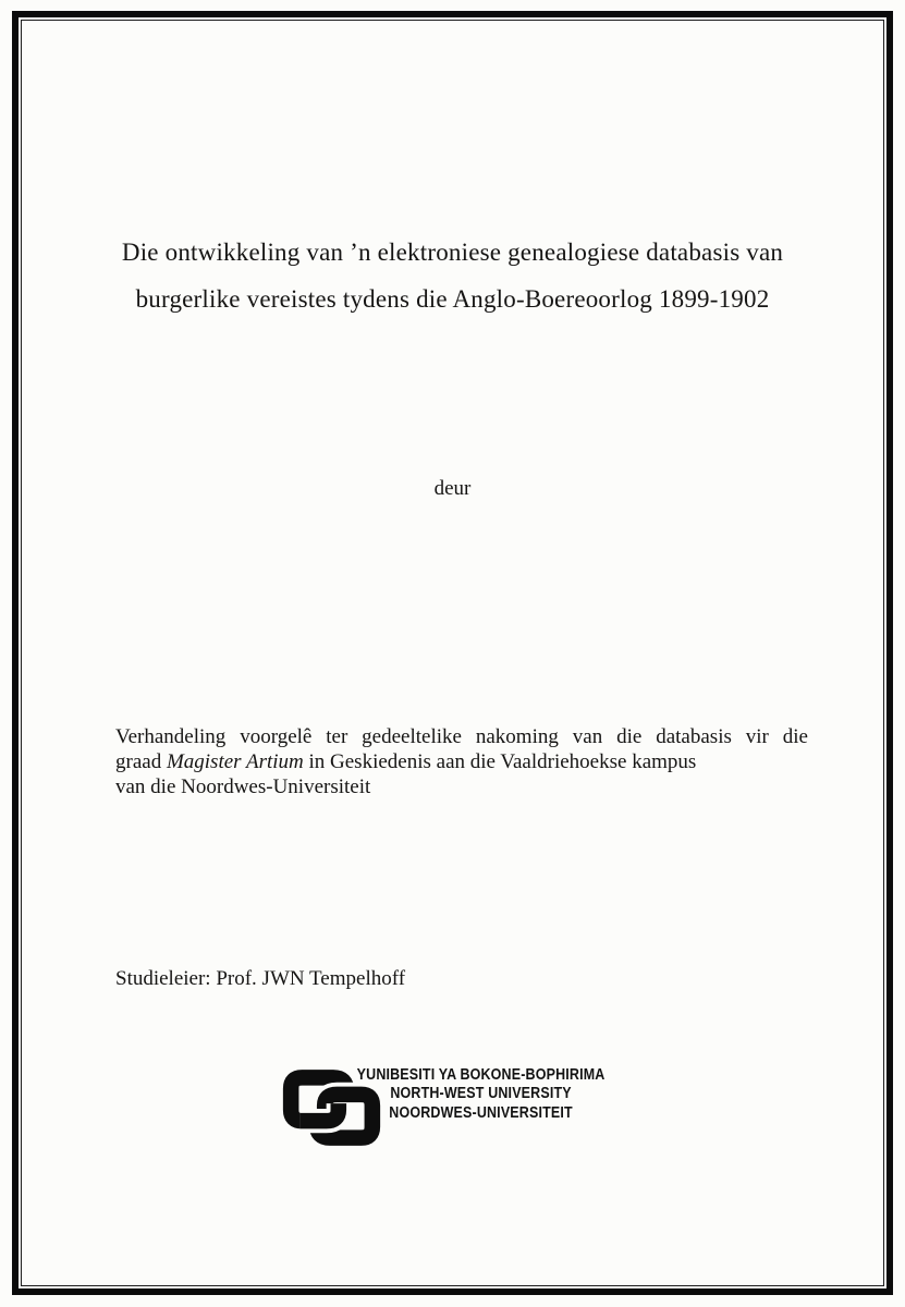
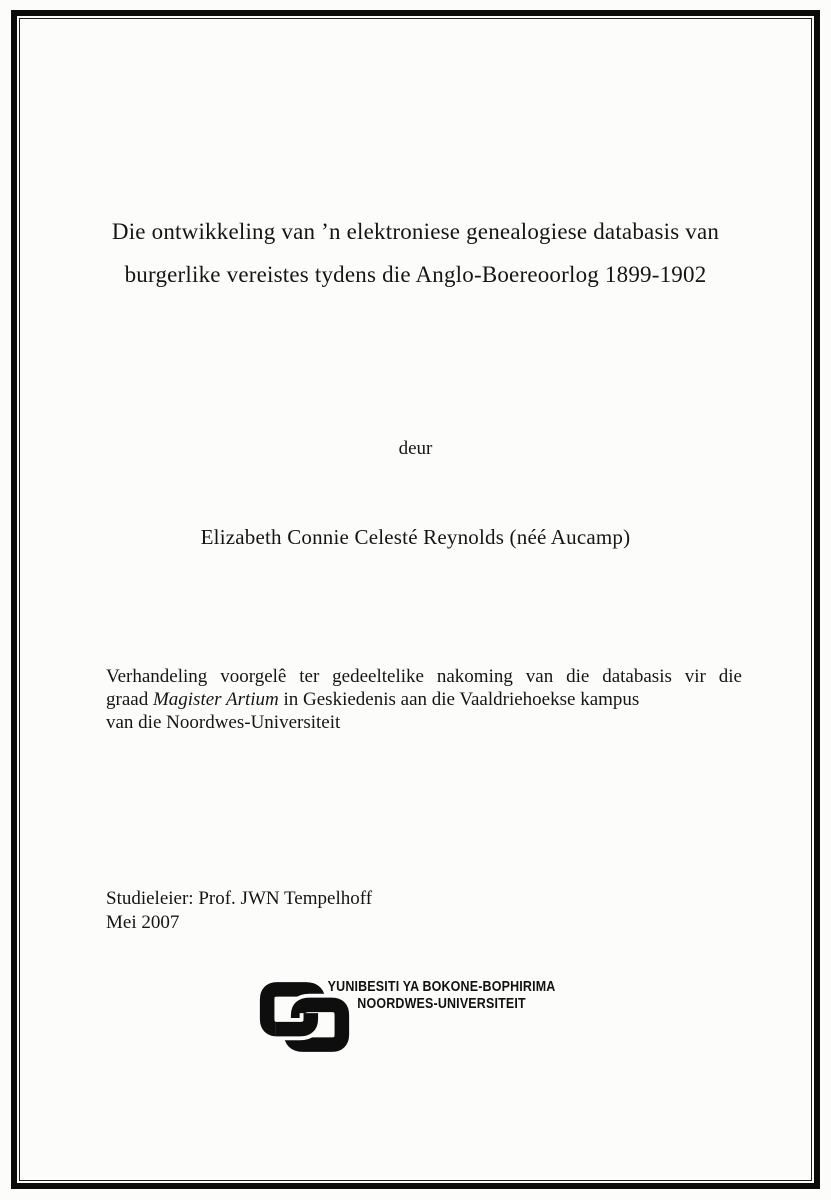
  Die ontwikkeling van ’n elektroniese genealogiese databasis van
  burgerlike vereistes tydens die Anglo-Boereoorlog 1899-1902
  deur
+ Elizabeth Connie Celesté Reynolds (néé Aucamp)
  Verhandeling voorgelê ter gedeeltelike nakoming van die databasis vir die
  graad Magister Artium in Geskiedenis aan die Vaaldriehoekse kampus
  van die Noordwes-Universiteit
  Studieleier: Prof. JWN Tempelhoff
+ Mei 2007
  YUNIBESITI YA BOKONE-BOPHIRIMA
- NORTH-WEST UNIVERSITY
  NOORDWES-UNIVERSITEIT
